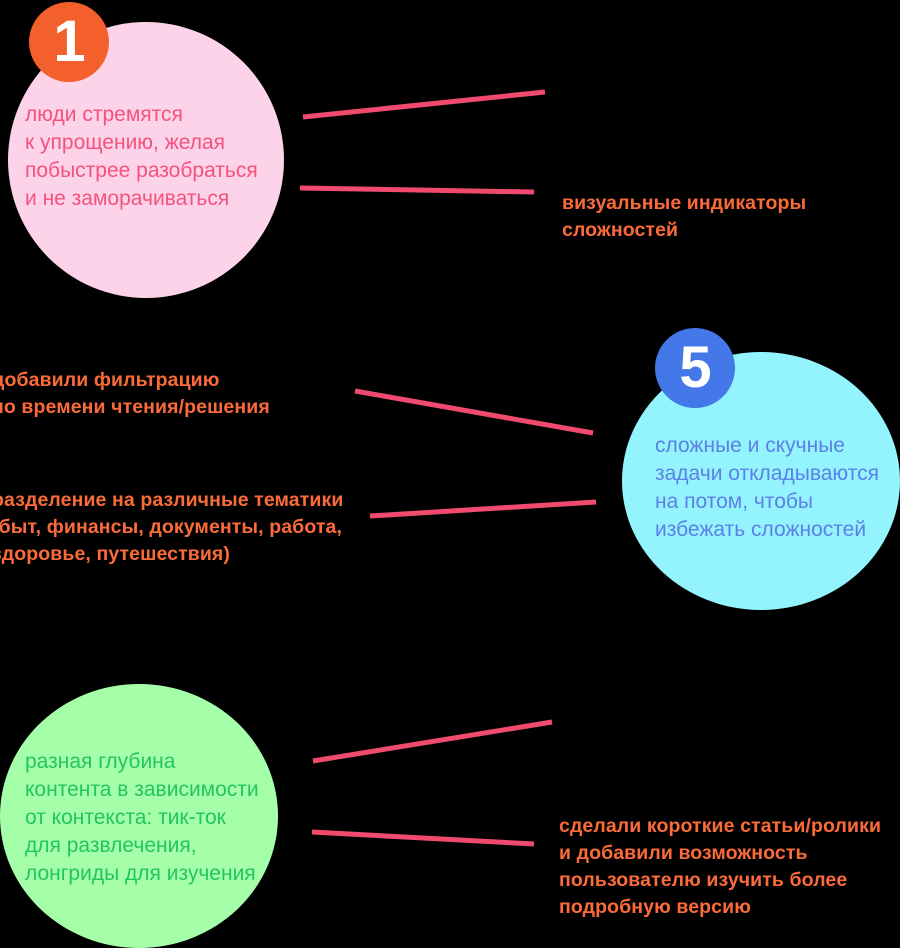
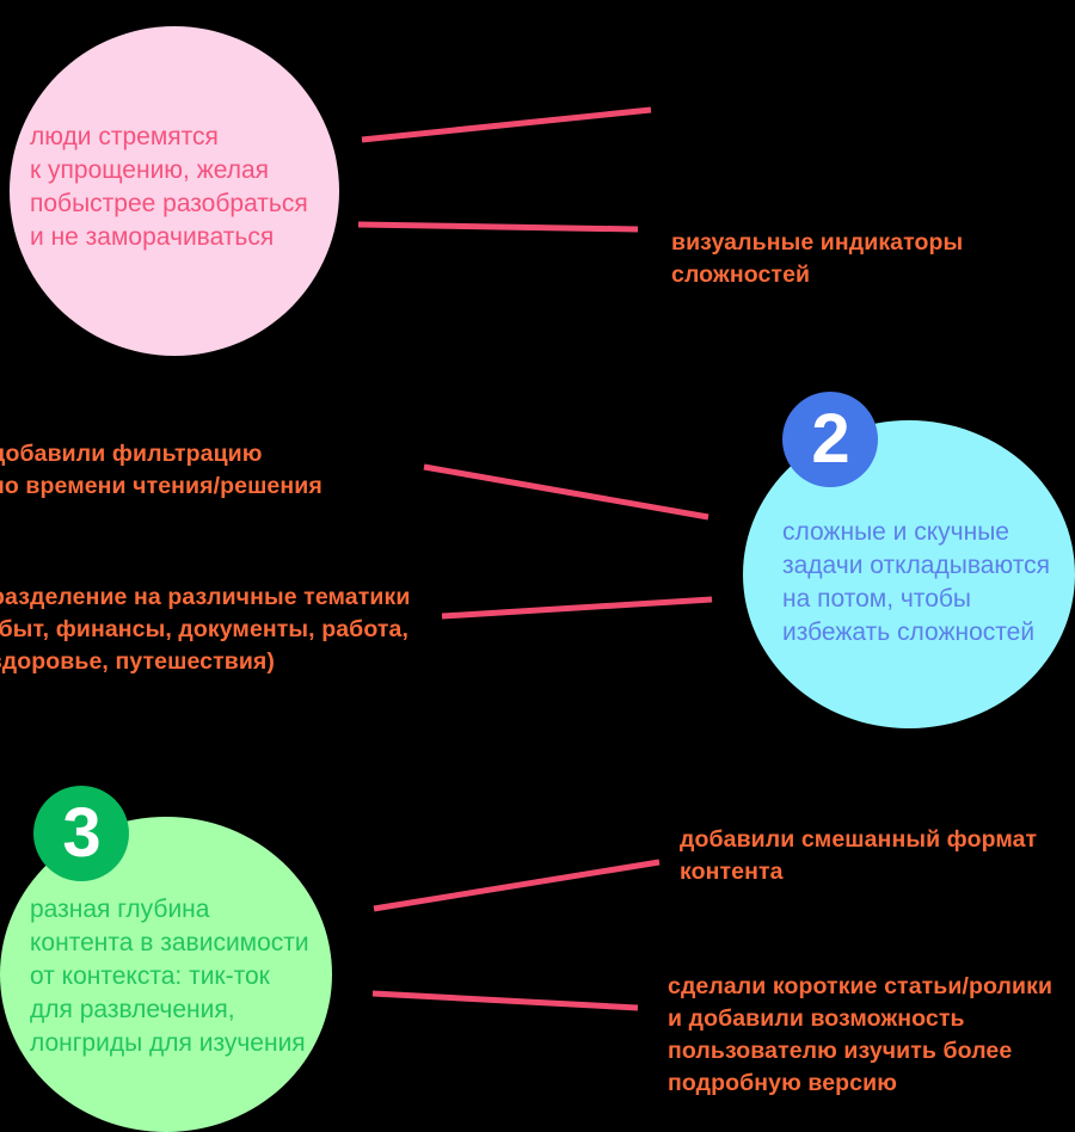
  люди стремятся
  к упрощению, желая
  побыстрее разобраться
  и не заморачиваться
- 1
  визуальные индикаторы
  сложностей
  сложные и скучные
  задачи откладываются
  на потом, чтобы
  избежать сложностей
- 5
+ 2
  обавили фильтрацию
  о времени чтения/решения
  азделение на различные тематики
  быт, финансы, документы, работа,
  доровье, путешествия)
  разная глубина
  контента в зависимости
  от контекста: тик-ток
  для развлечения,
  лонгриды для изучения
+ 3
+ добавили смешанный формат
+ контента
  сделали короткие статьи/ролики
  и добавили возможность
  пользователю изучить более
  подробную версию
